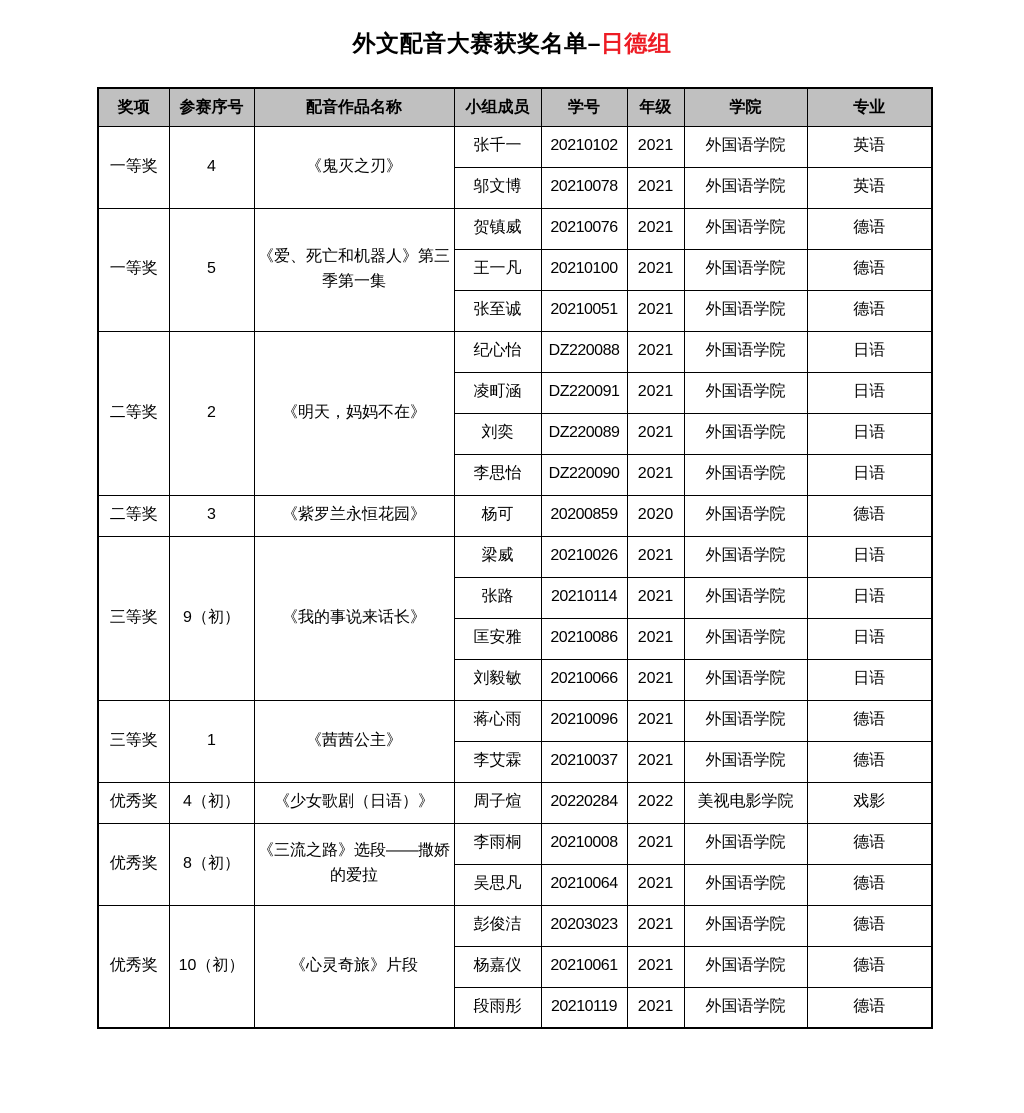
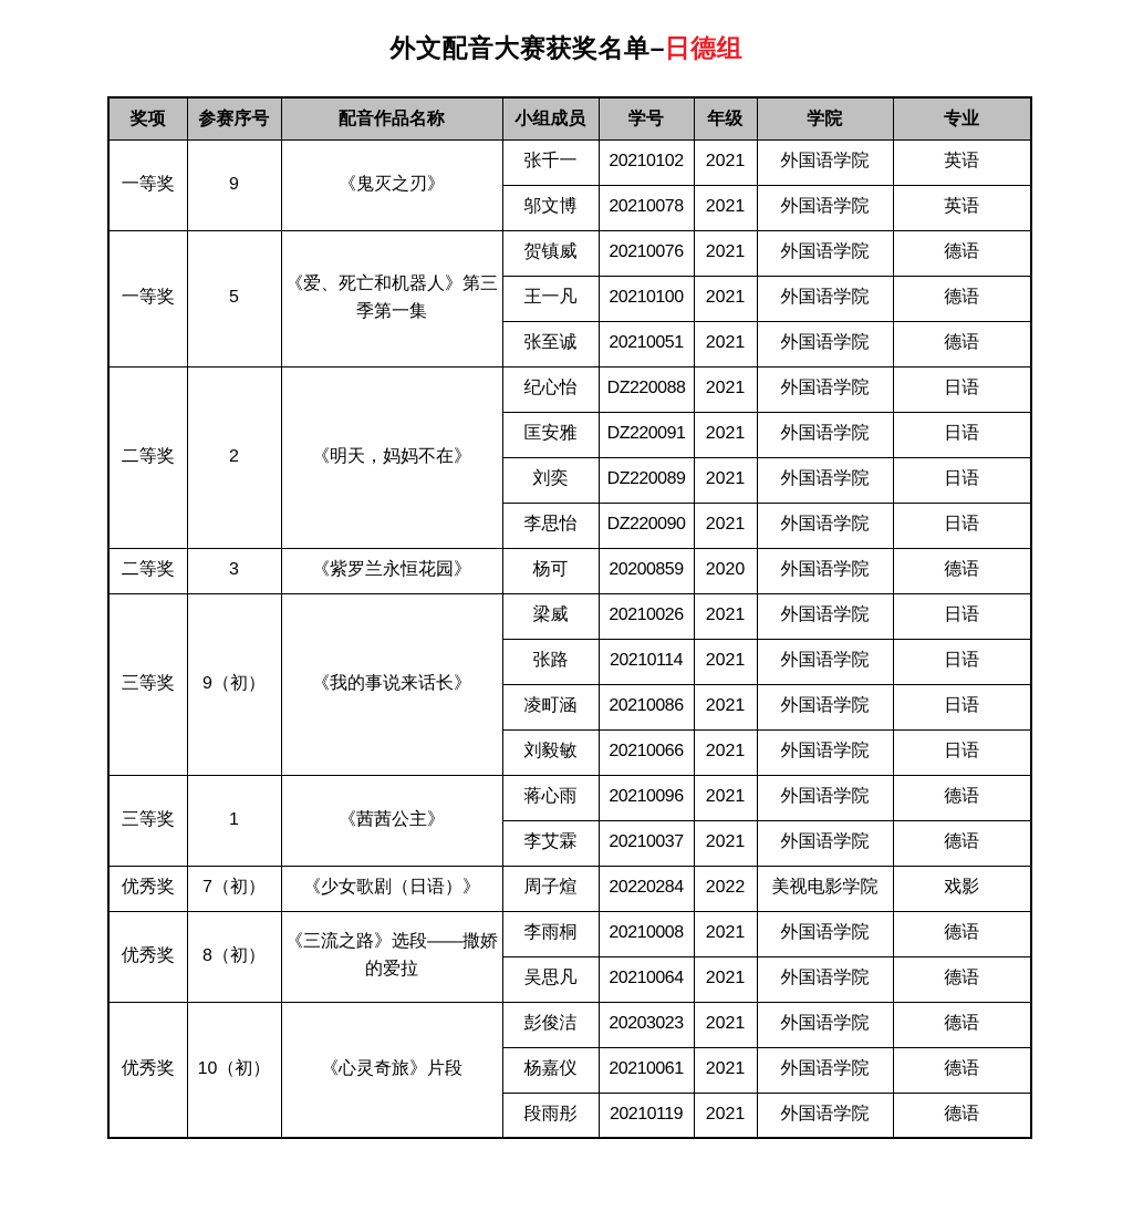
  外文配音大赛获奖名单–日德组
  奖项	参赛序号	配音作品名称	小组成员	学号	年级	学院	专业
- 一等奖	4	《鬼灭之刃》	张千一	20210102	2021	外国语学院	英语
+ 一等奖	9	《鬼灭之刃》	张千一	20210102	2021	外国语学院	英语
  邬文博	20210078	2021	外国语学院	英语
  一等奖	5	《爱、死亡和机器人》第三季第一集	贺镇威	20210076	2021	外国语学院	德语
  王一凡	20210100	2021	外国语学院	德语
  张至诚	20210051	2021	外国语学院	德语
  二等奖	2	《明天，妈妈不在》	纪心怡	DZ220088	2021	外国语学院	日语
- 凌町涵	DZ220091	2021	外国语学院	日语
+ 匡安雅	DZ220091	2021	外国语学院	日语
  刘奕	DZ220089	2021	外国语学院	日语
  李思怡	DZ220090	2021	外国语学院	日语
  二等奖	3	《紫罗兰永恒花园》	杨可	20200859	2020	外国语学院	德语
  三等奖	9（初）	《我的事说来话长》	梁威	20210026	2021	外国语学院	日语
  张路	20210114	2021	外国语学院	日语
- 匡安雅	20210086	2021	外国语学院	日语
+ 凌町涵	20210086	2021	外国语学院	日语
  刘毅敏	20210066	2021	外国语学院	日语
  三等奖	1	《茜茜公主》	蒋心雨	20210096	2021	外国语学院	德语
  李艾霖	20210037	2021	外国语学院	德语
- 优秀奖	4（初）	《少女歌剧（日语）》	周子煊	20220284	2022	美视电影学院	戏影
+ 优秀奖	7（初）	《少女歌剧（日语）》	周子煊	20220284	2022	美视电影学院	戏影
  优秀奖	8（初）	《三流之路》选段——撒娇的爱拉	李雨桐	20210008	2021	外国语学院	德语
  吴思凡	20210064	2021	外国语学院	德语
  优秀奖	10（初）	《心灵奇旅》片段	彭俊洁	20203023	2021	外国语学院	德语
  杨嘉仪	20210061	2021	外国语学院	德语
  段雨彤	20210119	2021	外国语学院	德语
